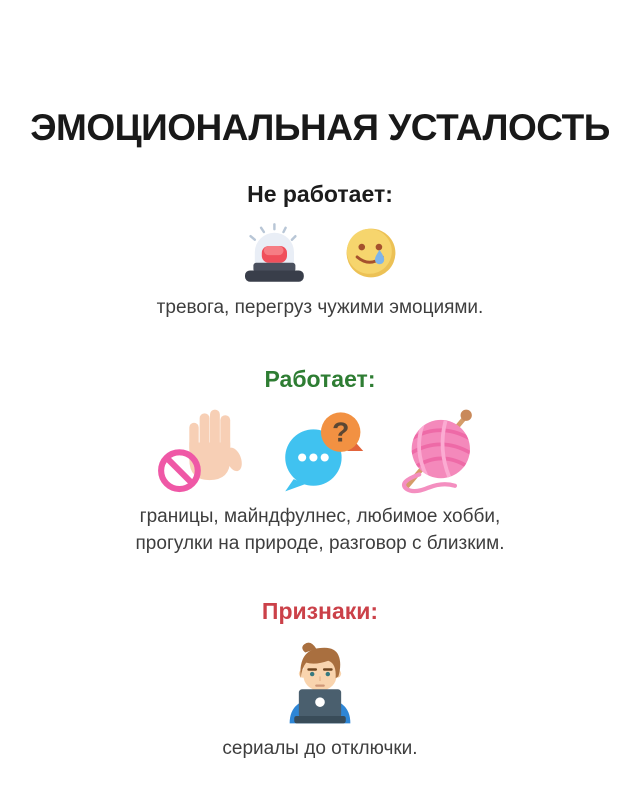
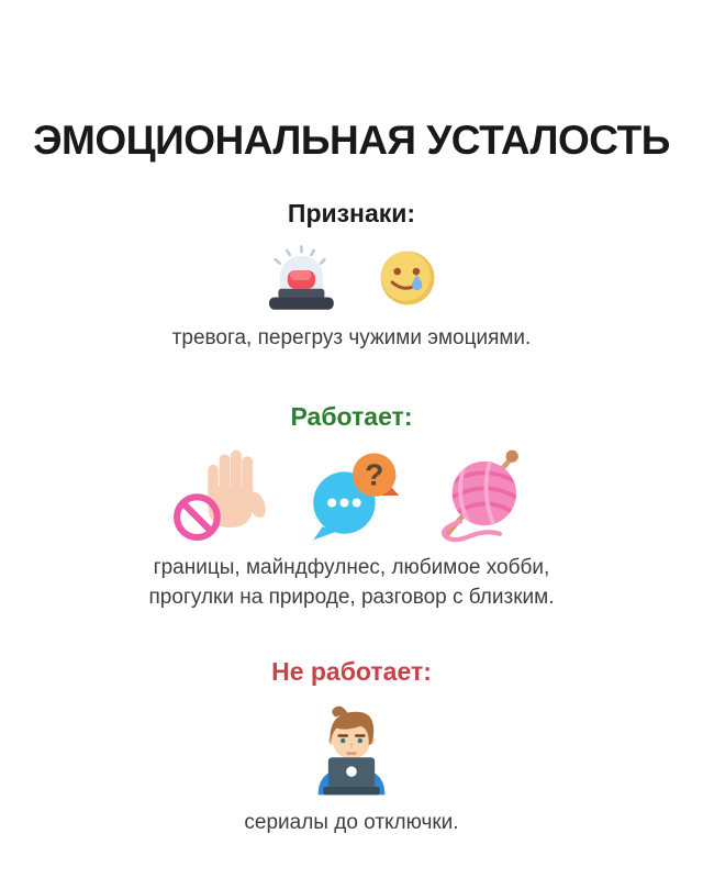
  ЭМОЦИОНАЛЬНАЯ УСТАЛОСТЬ
- Не работает:
+ Признаки:
  тревога, перегруз чужими эмоциями.
  Работает:
  ?
  границы, майндфулнес, любимое хобби,
  прогулки на природе, разговор с близким.
- Признаки:
+ Не работает:
  сериалы до отключки.
